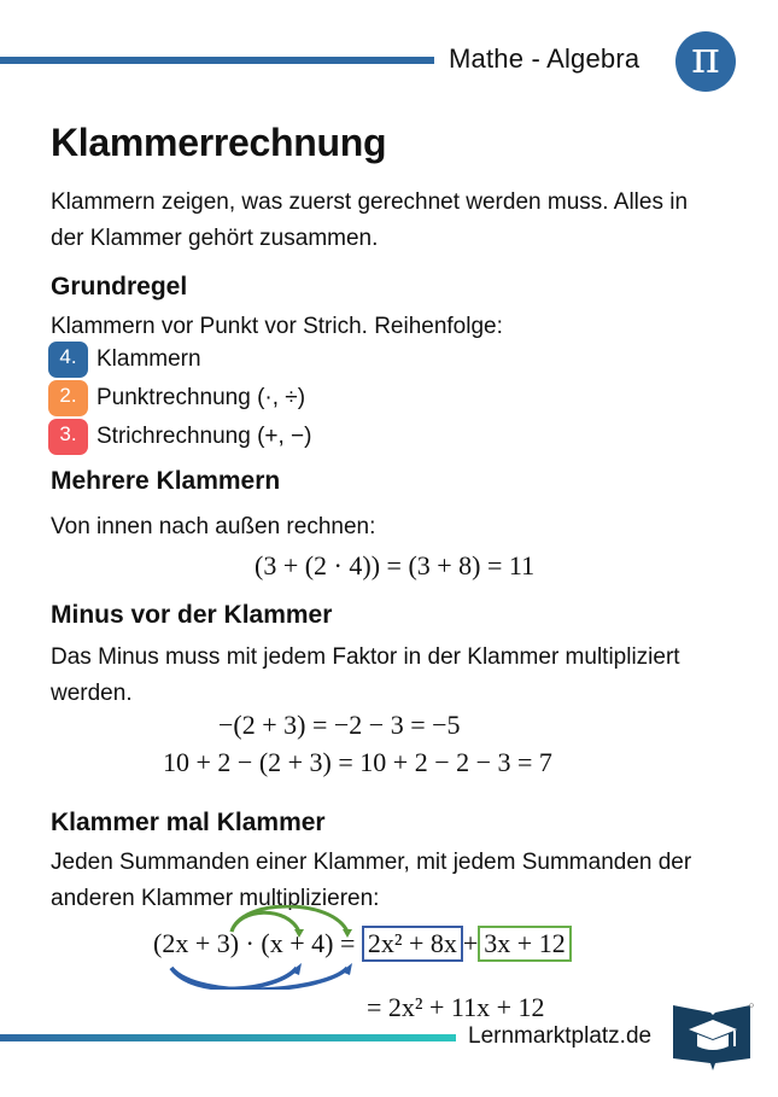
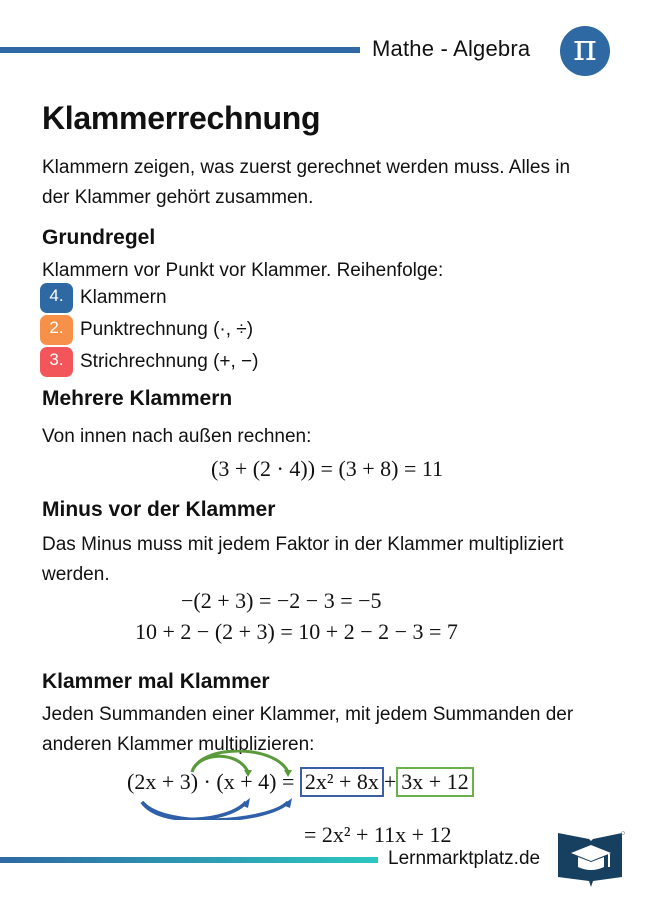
  Mathe - Algebra
  π
  Klammerrechnung
  Klammern zeigen, was zuerst gerechnet werden muss. Alles in der Klammer gehört zusammen.
  Grundregel
- Klammern vor Punkt vor Strich. Reihenfolge:
+ Klammern vor Punkt vor Klammer. Reihenfolge:
  4.
  Klammern
  2.
  Punktrechnung (·, ÷)
  3.
  Strichrechnung (+, −)
  Mehrere Klammern
  Von innen nach außen rechnen:
  (3 + (2 · 4)) = (3 + 8) = 11
  Minus vor der Klammer
  Das Minus muss mit jedem Faktor in der Klammer multipliziert werden.
  −(2 + 3) = −2 − 3 = −5
  10 + 2 − (2 + 3) = 10 + 2 − 2 − 3 = 7
  Klammer mal Klammer
  Jeden Summanden einer Klammer, mit jedem Summanden der anderen Klammer multiplizieren:
  (2x + 3) · (x + 4) = 2x² + 8x + 3x + 12
  = 2x² + 11x + 12
  Lernmarktplatz.de
